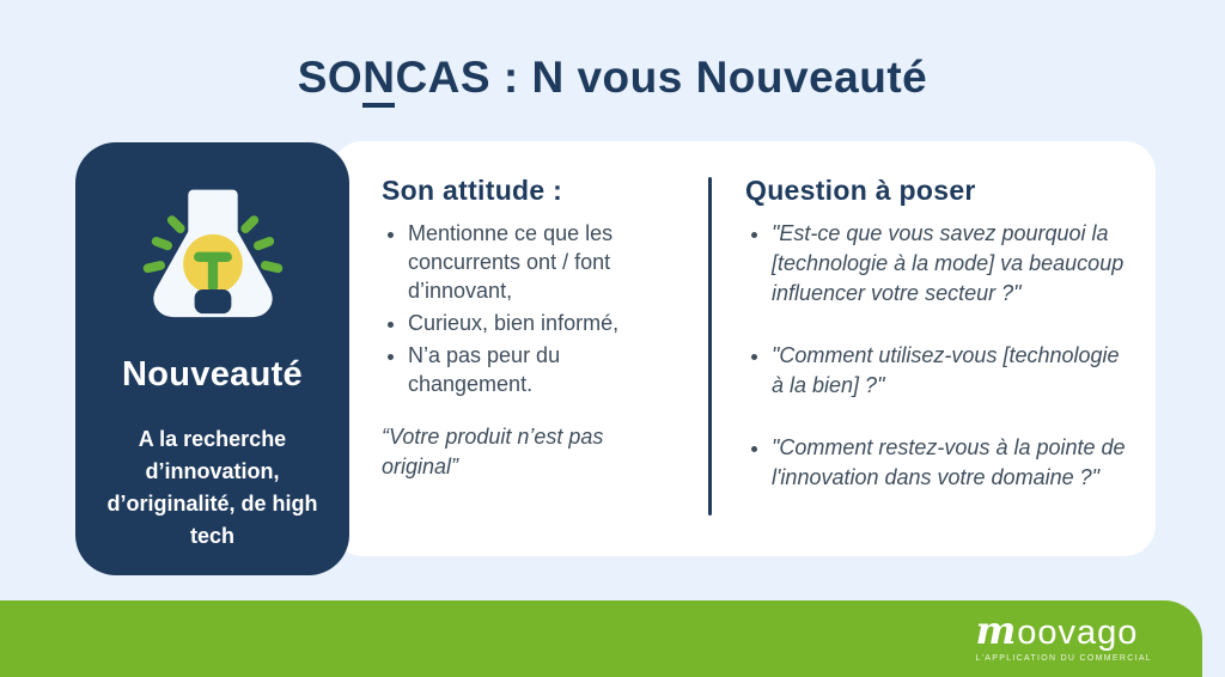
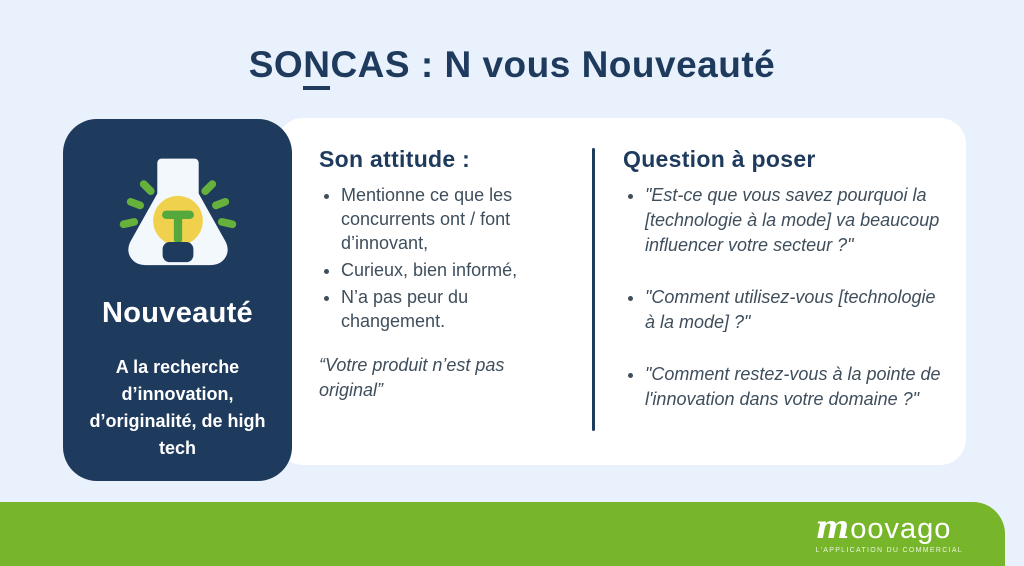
  SONCAS : N vous Nouveauté
  Son attitude :
  Mentionne ce que les concurrents ont / font d’innovant,
  Curieux, bien informé,
  N’a pas peur du changement.
  “Votre produit n’est pas original”
  Question à poser
  "Est-ce que vous savez pourquoi la [technologie à la mode] va beaucoup influencer votre secteur ?"
- "Comment utilisez-vous [technologie à la bien] ?"
+ "Comment utilisez-vous [technologie à la mode] ?"
  "Comment restez-vous à la pointe de l'innovation dans votre domaine ?"
  Nouveauté
  A la recherche d’innovation, d’originalité, de high tech
  moovago
